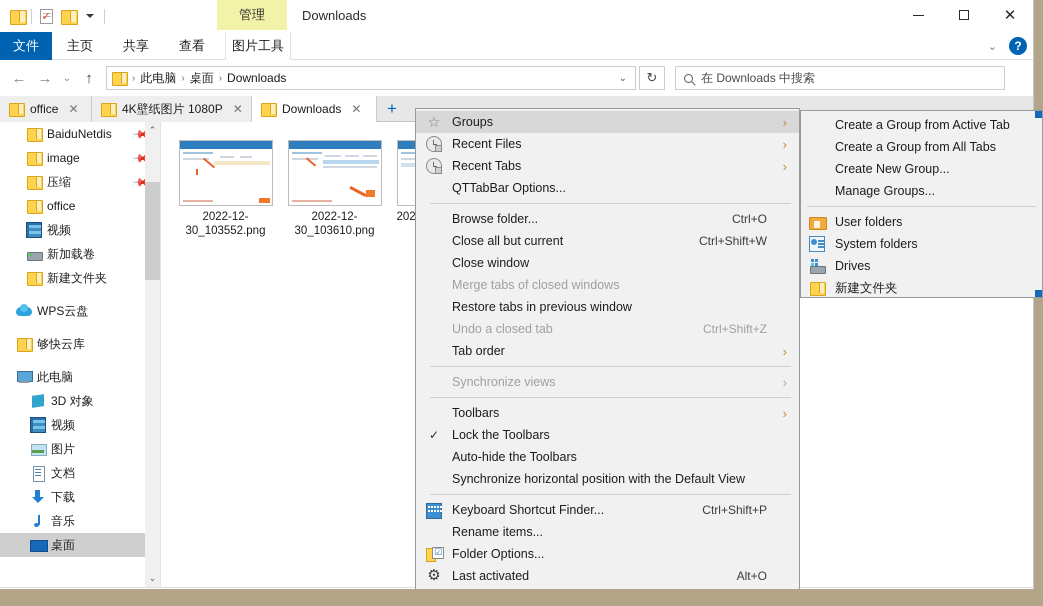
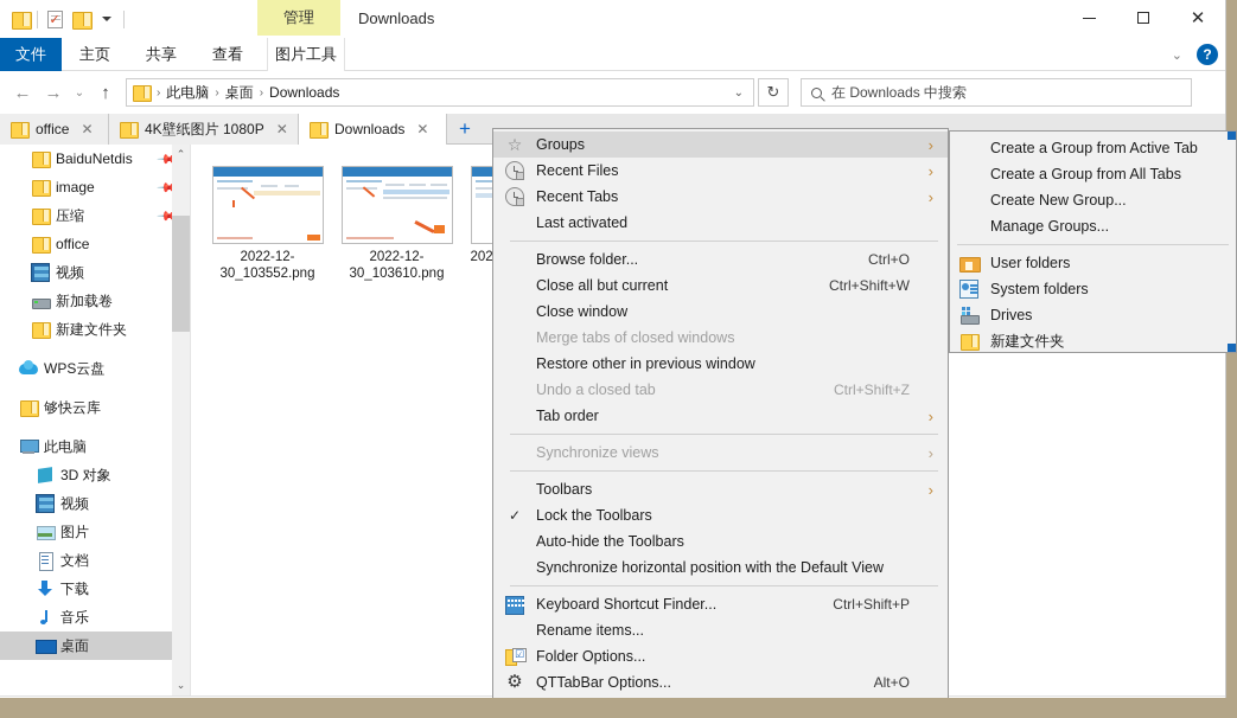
  ✓
  管理
  Downloads
  ✕
  文件
  主页
  共享
  查看
  图片工具
  ⌄
  ?
  ←
  →
  ⌄
  ↑
  ›
  此电脑
  ›
  桌面
  ›
  Downloads
  ⌄
  ↻
  在 Downloads 中搜索
  office
  ✕
  4K壁纸图片 1080P
  ✕
  Downloads
  ✕
  +
  BaiduNetdis
  image
  压缩
  office
  视频
  新加载卷
  新建文件夹
  WPS云盘
  够快云库
  此电脑
  3D 对象
  视频
  图片
  文档
  下载
  音乐
  桌面
  ⌃
  ⌄
  2022-12-30_103552.png
  2022-12-30_103610.png
  ☆
  Groups
  ›
  Recent Files
  ›
  Recent Tabs
  ›
- QTTabBar Options...
+ Last activated
  Browse folder...
  Ctrl+O
  Close all but current
  Ctrl+Shift+W
  Close window
  Merge tabs of closed windows
- Restore tabs in previous window
+ Restore other in previous window
  Undo a closed tab
  Ctrl+Shift+Z
  Tab order
  ›
  Synchronize views
  ›
  Toolbars
  ›
  ✓
  Lock the Toolbars
  Auto-hide the Toolbars
  Synchronize horizontal position with the Default View
  Keyboard Shortcut Finder...
  Ctrl+Shift+P
  Rename items...
  ☑
  Folder Options...
  ⚙
- Last activated
+ QTTabBar Options...
  Alt+O
  Create a Group from Active Tab
  Create a Group from All Tabs
  Create New Group...
  Manage Groups...
  User folders
  System folders
  Drives
  新建文件夹
